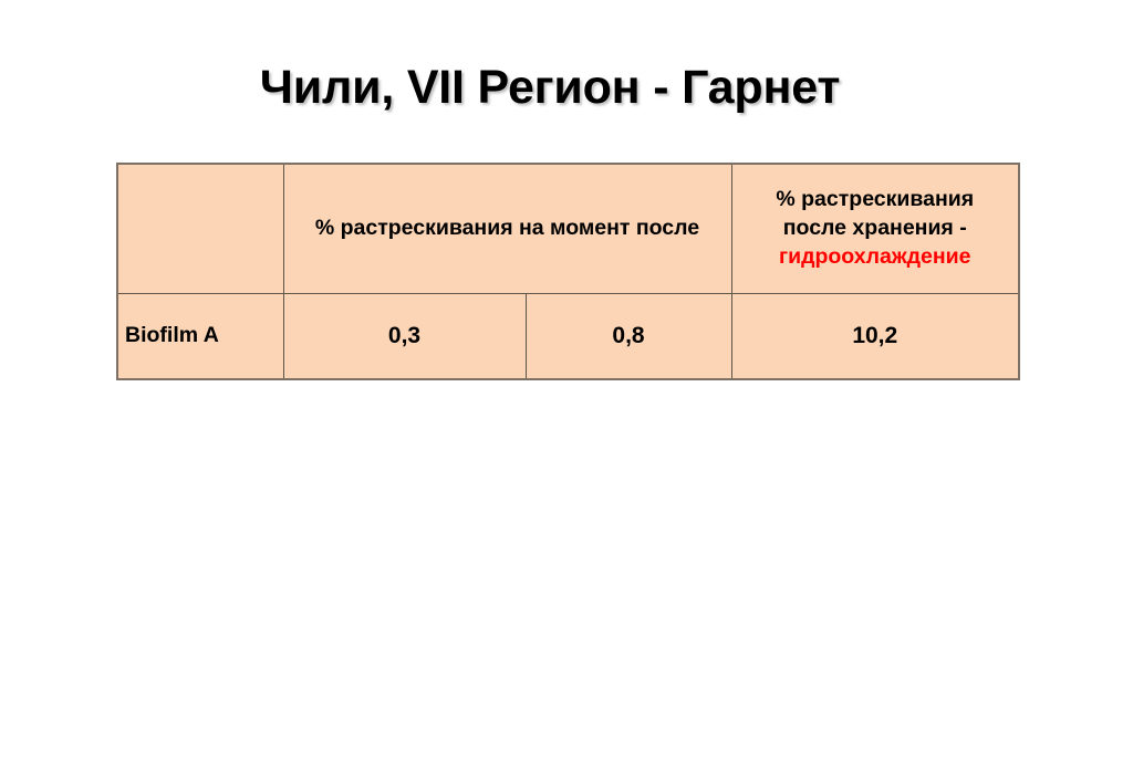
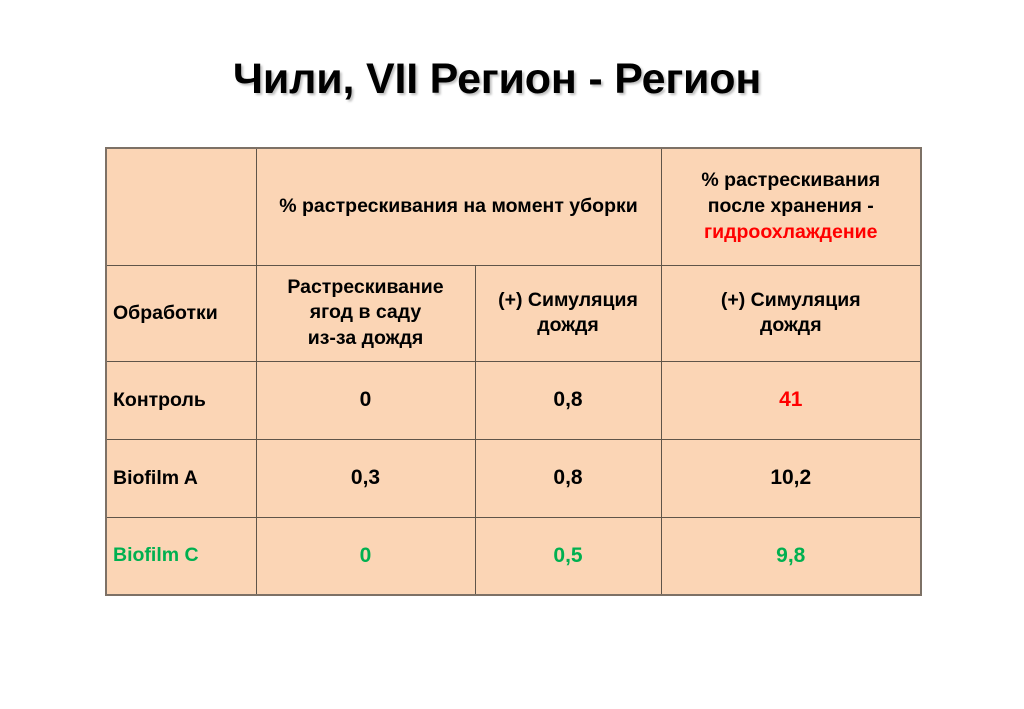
- Чили, VII Регион - Гарнет
+ Чили, VII Регион - Регион
- 	% растрескивания на момент после	% растрескивания после хранения - гидроохлаждение
+ 	% растрескивания на момент уборки	% растрескивания после хранения - гидроохлаждение
+ Обработки	Растрескивание ягод в саду из-за дождя	(+) Симуляция дождя	(+) Симуляция дождя
+ Контроль	0	0,8	41
  Biofilm A	0,3	0,8	10,2
+ Biofilm C	0	0,5	9,8
